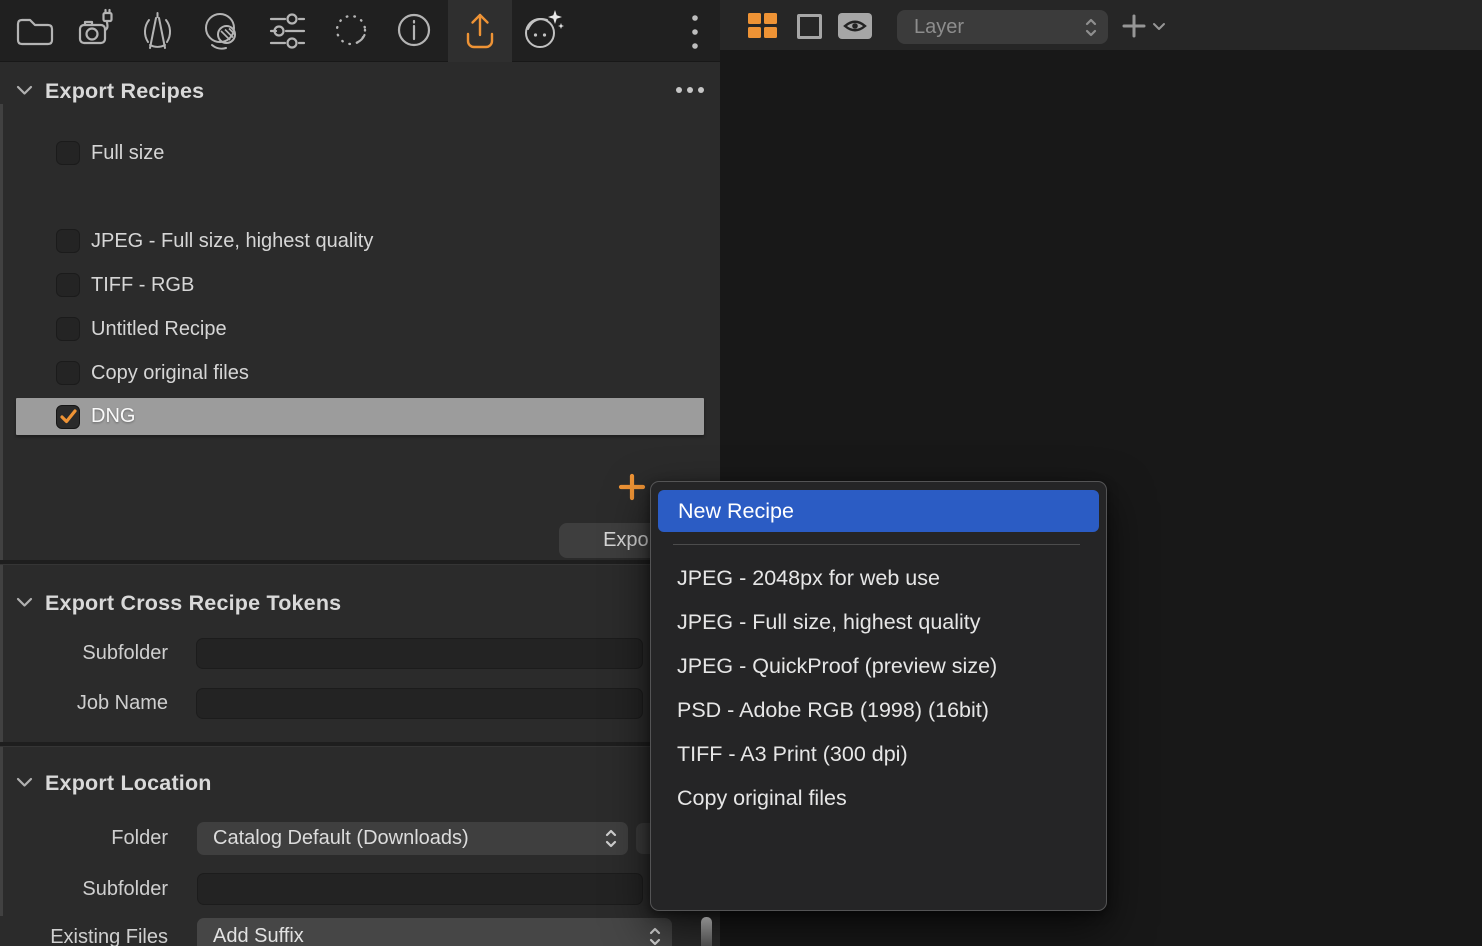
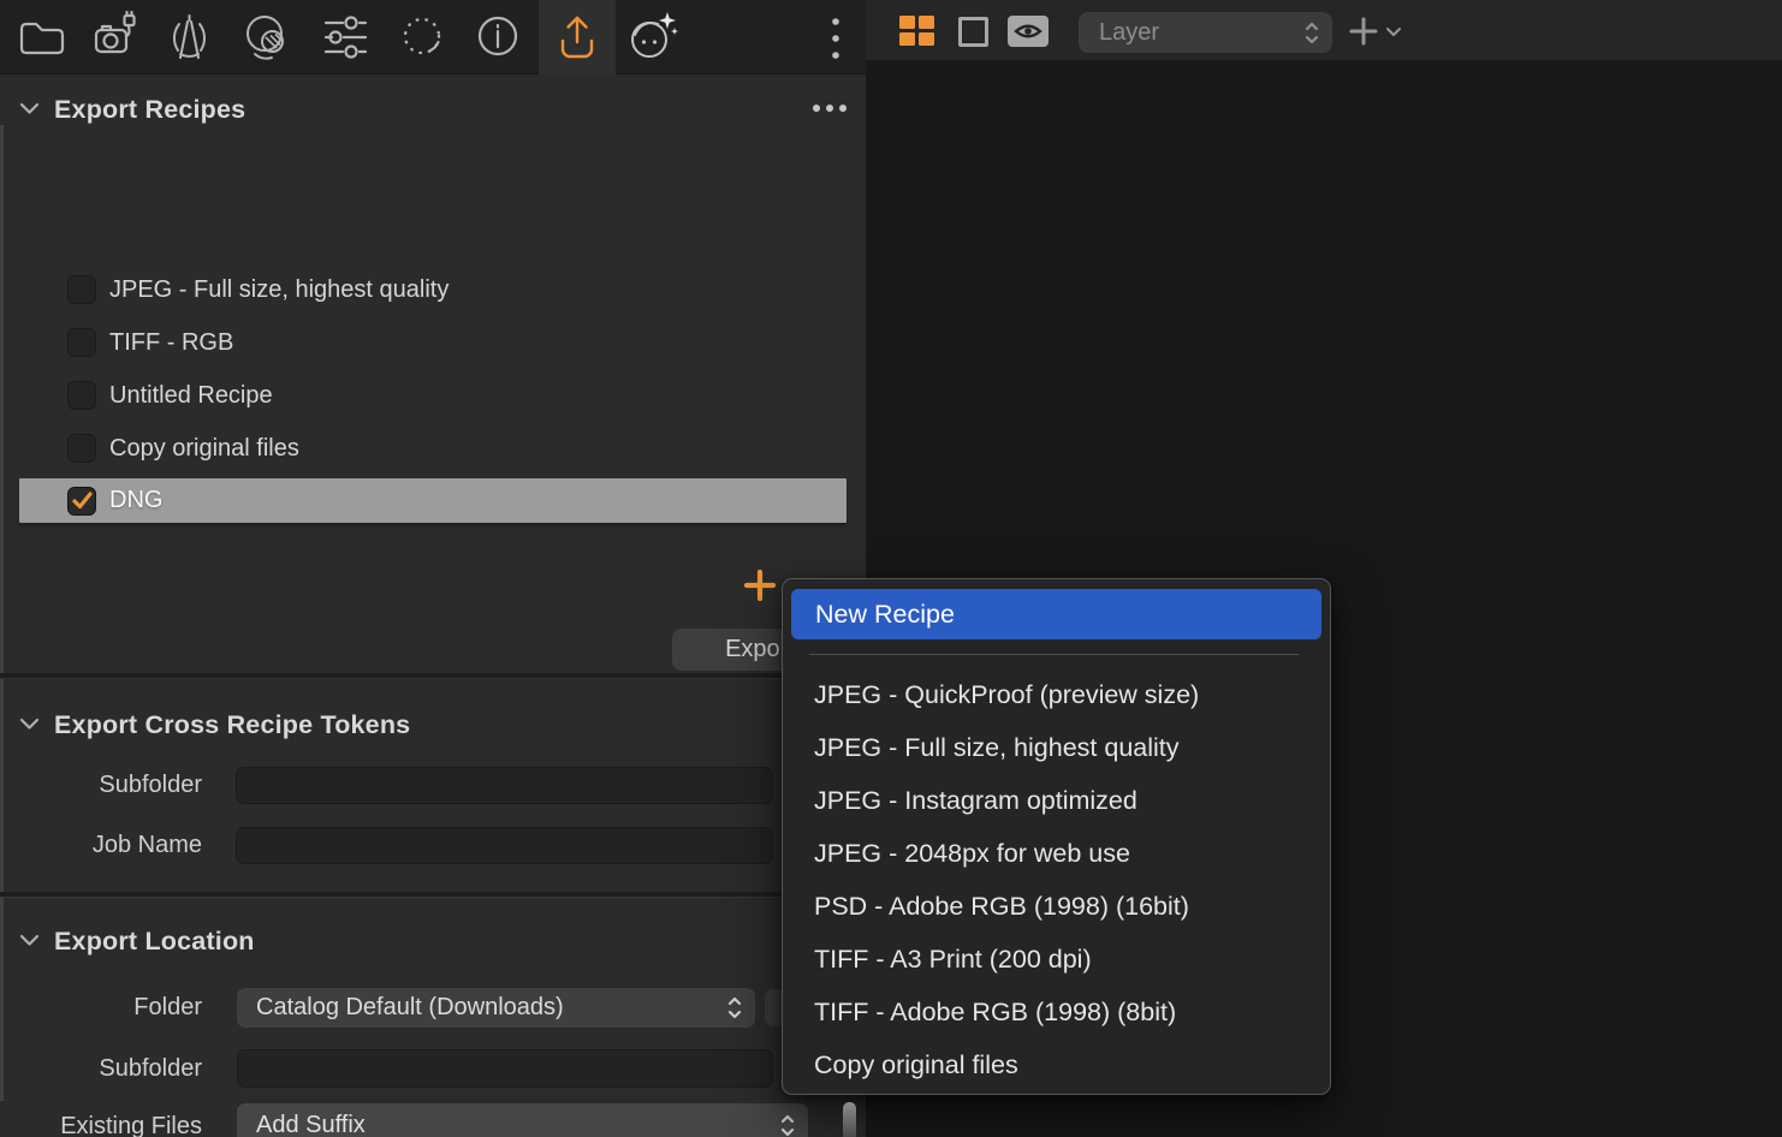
  Export Recipes
- Full size
  JPEG - Full size, highest quality
  TIFF - RGB
  Untitled Recipe
  Copy original files
  DNG
  Export Cross Recipe Tokens
  Subfolder
  Job Name
  Export Location
  Folder
  Catalog Default (Downloads)
  Subfolder
  Existing Files
  Add Suffix
  Layer
  New Recipe
- JPEG - 2048px for web use
+ JPEG - QuickProof (preview size)
  JPEG - Full size, highest quality
+ JPEG - Instagram optimized
- JPEG - QuickProof (preview size)
+ JPEG - 2048px for web use
  PSD - Adobe RGB (1998) (16bit)
- TIFF - A3 Print (300 dpi)
+ TIFF - A3 Print (200 dpi)
+ TIFF - Adobe RGB (1998) (8bit)
  Copy original files
